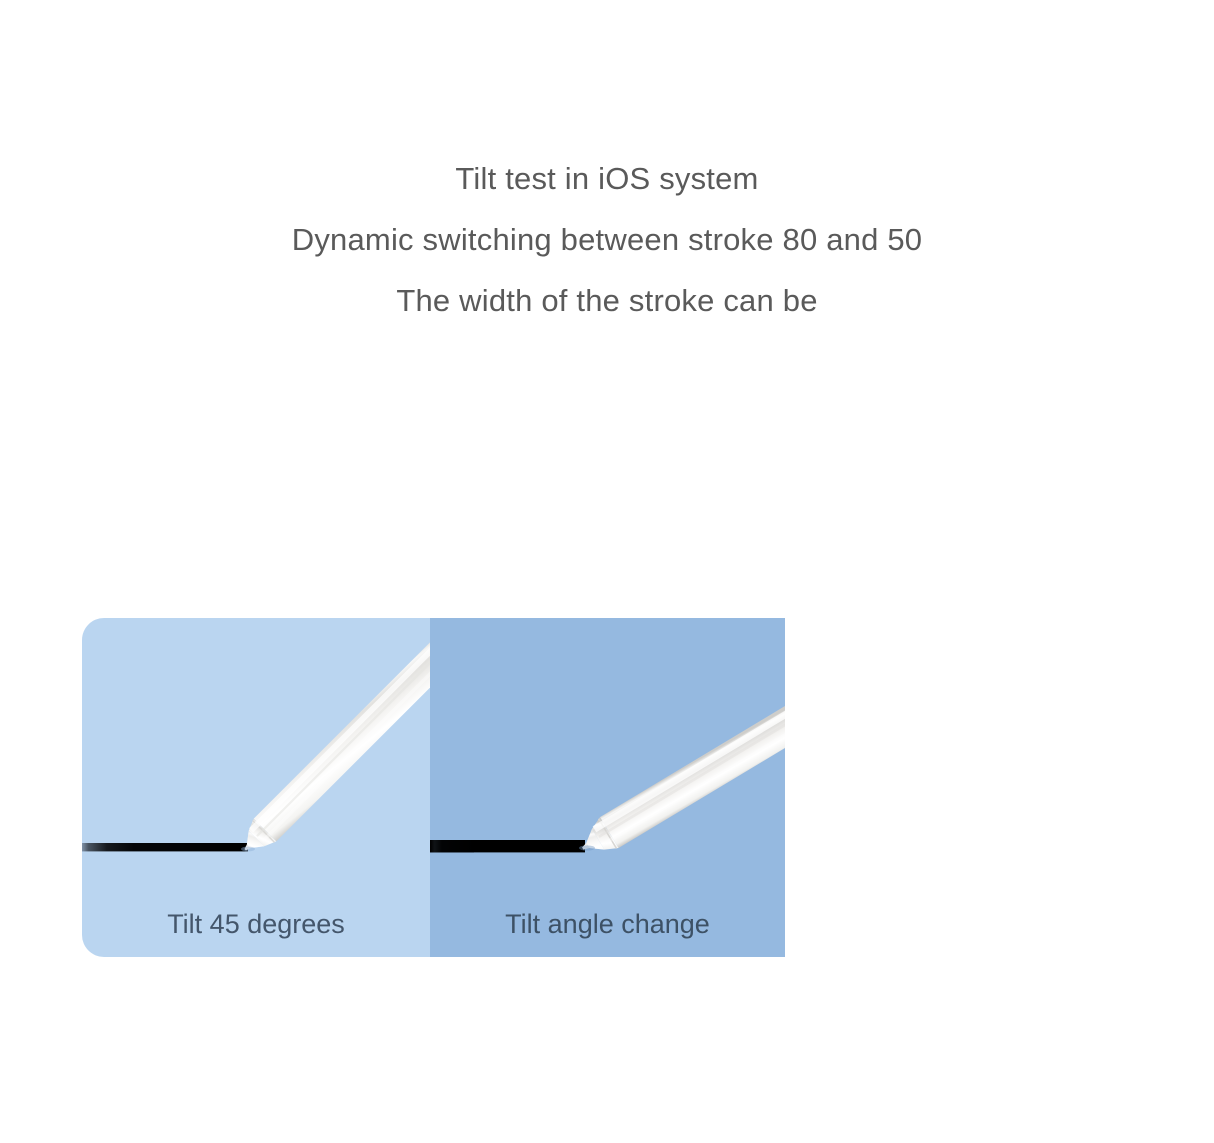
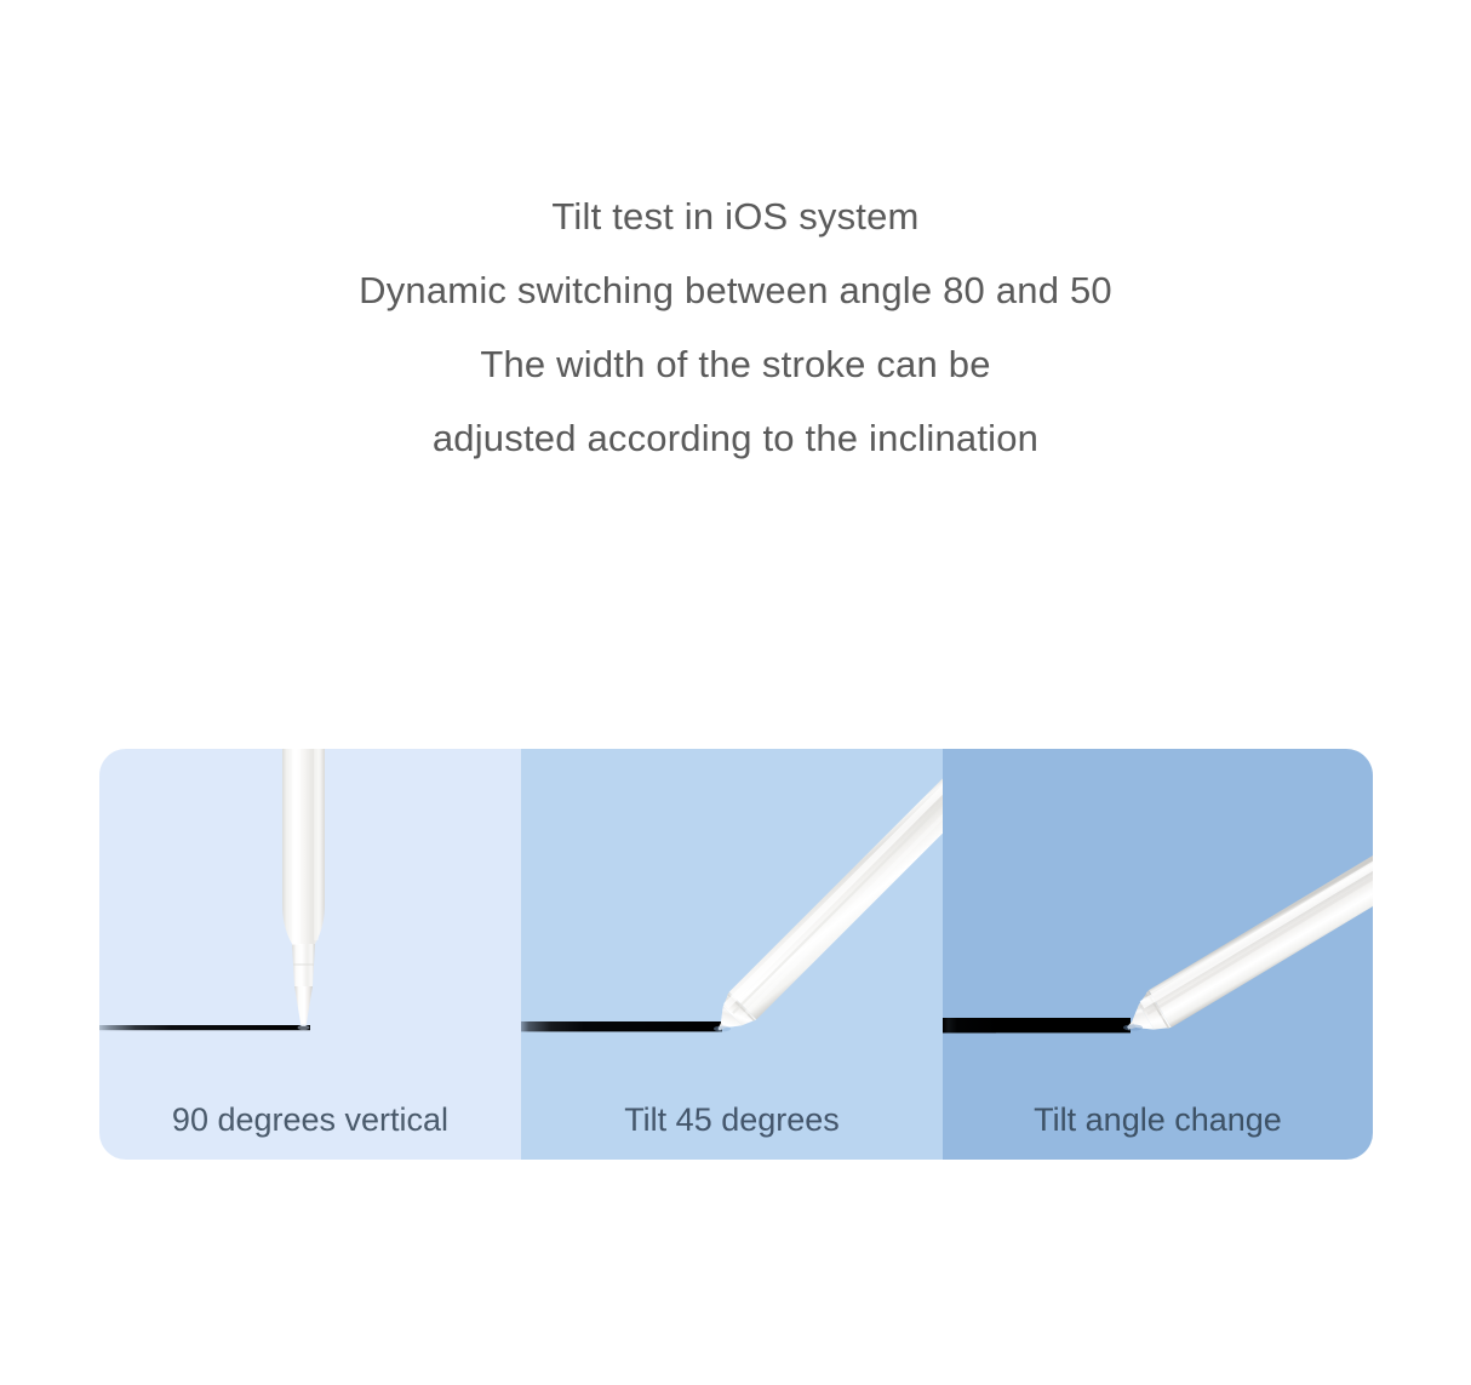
  Tilt test in iOS system
- Dynamic switching between stroke 80 and 50
+ Dynamic switching between angle 80 and 50
  The width of the stroke can be
+ adjusted according to the inclination
+ 90 degrees vertical
  Tilt 45 degrees
  Tilt angle change
